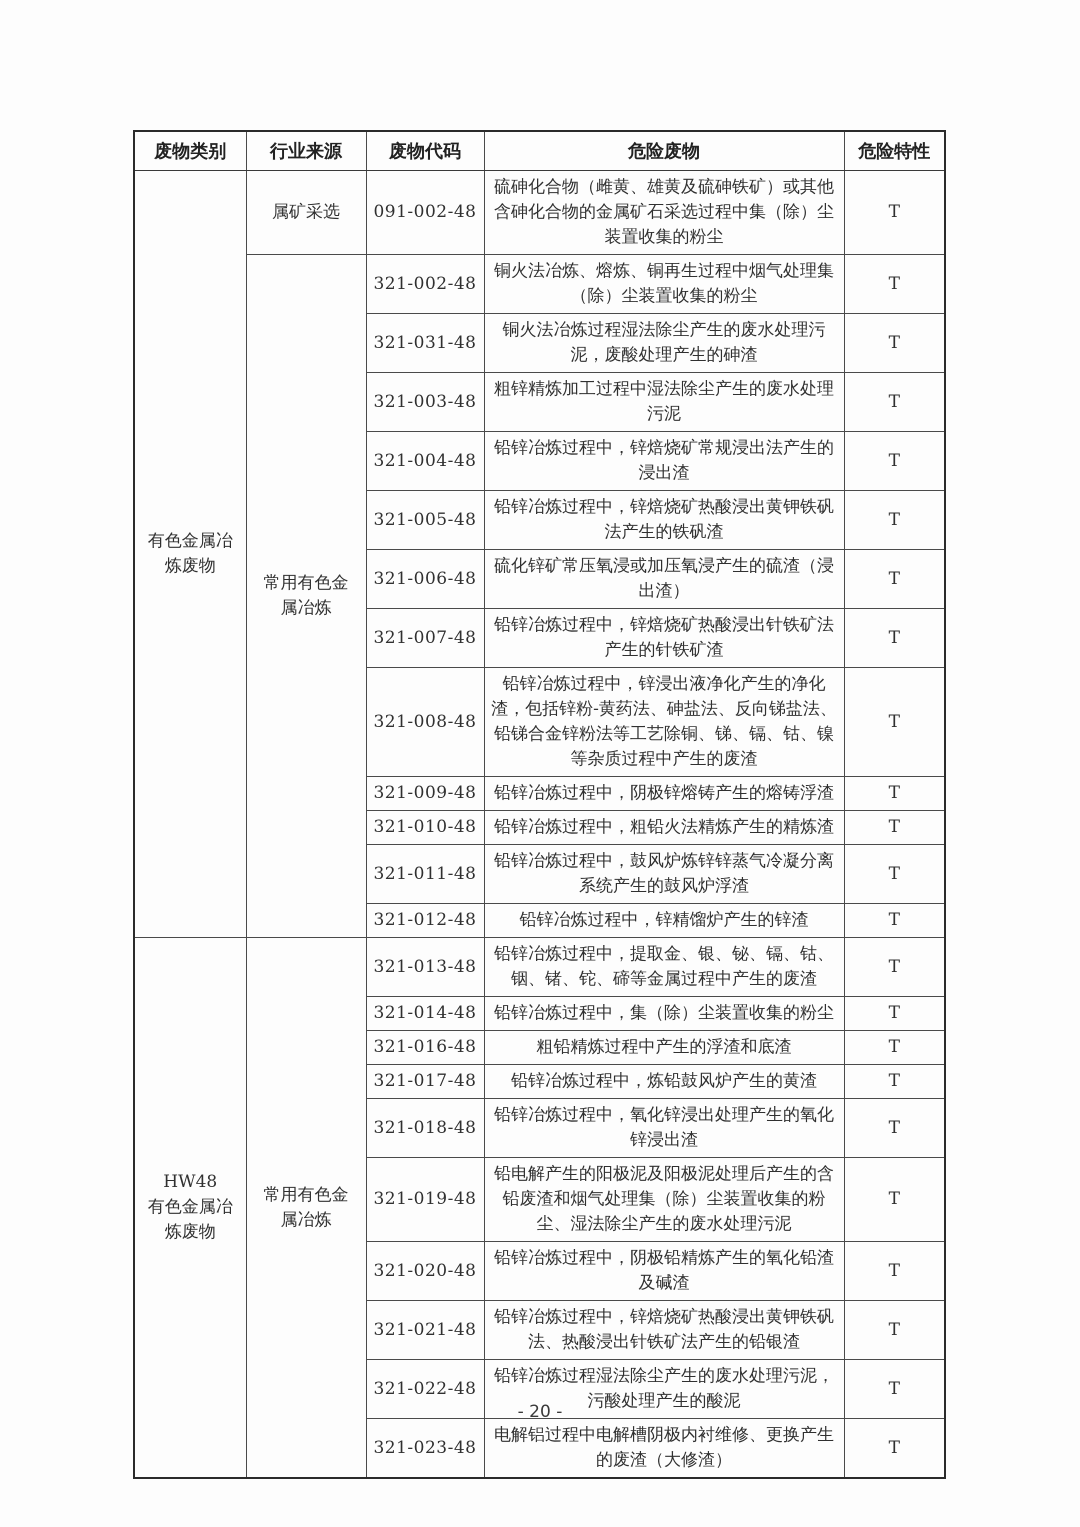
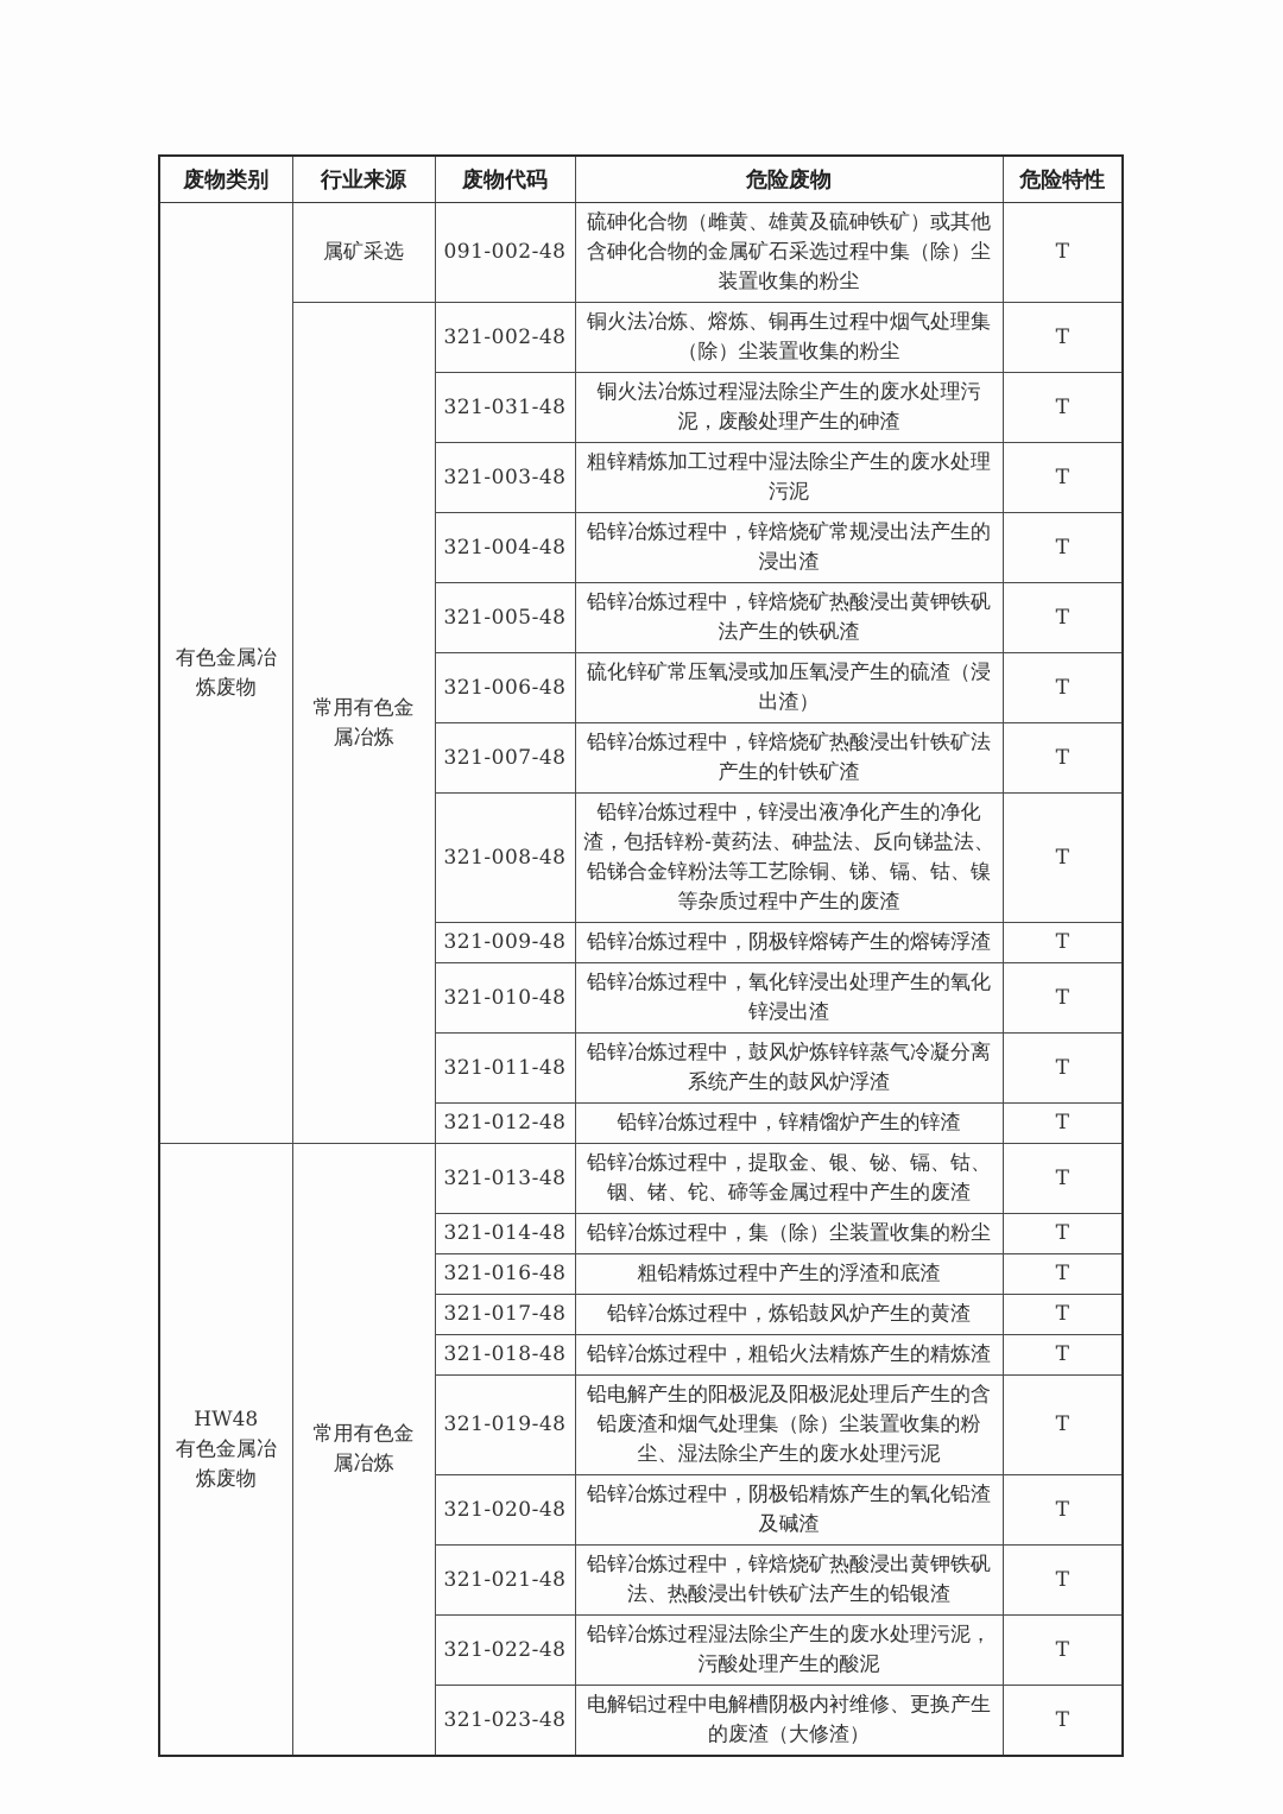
  废物类别	行业来源	废物代码	危险废物	危险特性
  有色金属冶 炼废物	属矿采选	091-002-48	硫砷化合物（雌黄、雄黄及硫砷铁矿）或其他含砷化合物的金属矿石采选过程中集（除）尘装置收集的粉尘	T
  常用有色金 属冶炼	321-002-48	铜火法冶炼、熔炼、铜再生过程中烟气处理集（除）尘装置收集的粉尘	T
  321-031-48	铜火法冶炼过程湿法除尘产生的废水处理污泥，废酸处理产生的砷渣	T
  321-003-48	粗锌精炼加工过程中湿法除尘产生的废水处理污泥	T
  321-004-48	铅锌冶炼过程中，锌焙烧矿常规浸出法产生的浸出渣	T
  321-005-48	铅锌冶炼过程中，锌焙烧矿热酸浸出黄钾铁矾法产生的铁矾渣	T
  321-006-48	硫化锌矿常压氧浸或加压氧浸产生的硫渣（浸出渣）	T
  321-007-48	铅锌冶炼过程中，锌焙烧矿热酸浸出针铁矿法产生的针铁矿渣	T
  321-008-48	铅锌冶炼过程中，锌浸出液净化产生的净化渣，包括锌粉-黄药法、砷盐法、反向锑盐法、铅锑合金锌粉法等工艺除铜、锑、镉、钴、镍等杂质过程中产生的废渣	T
  321-009-48	铅锌冶炼过程中，阴极锌熔铸产生的熔铸浮渣	T
- 321-010-48	铅锌冶炼过程中，粗铅火法精炼产生的精炼渣	T
+ 321-010-48	铅锌冶炼过程中，氧化锌浸出处理产生的氧化锌浸出渣	T
  321-011-48	铅锌冶炼过程中，鼓风炉炼锌锌蒸气冷凝分离系统产生的鼓风炉浮渣	T
  321-012-48	铅锌冶炼过程中，锌精馏炉产生的锌渣	T
  HW48 有色金属冶 炼废物	常用有色金 属冶炼	321-013-48	铅锌冶炼过程中，提取金、银、铋、镉、钴、铟、锗、铊、碲等金属过程中产生的废渣	T
  321-014-48	铅锌冶炼过程中，集（除）尘装置收集的粉尘	T
  321-016-48	粗铅精炼过程中产生的浮渣和底渣	T
  321-017-48	铅锌冶炼过程中，炼铅鼓风炉产生的黄渣	T
- 321-018-48	铅锌冶炼过程中，氧化锌浸出处理产生的氧化锌浸出渣	T
+ 321-018-48	铅锌冶炼过程中，粗铅火法精炼产生的精炼渣	T
  321-019-48	铅电解产生的阳极泥及阳极泥处理后产生的含铅废渣和烟气处理集（除）尘装置收集的粉尘、湿法除尘产生的废水处理污泥	T
  321-020-48	铅锌冶炼过程中，阴极铅精炼产生的氧化铅渣及碱渣	T
  321-021-48	铅锌冶炼过程中，锌焙烧矿热酸浸出黄钾铁矾法、热酸浸出针铁矿法产生的铅银渣	T
  321-022-48	铅锌冶炼过程湿法除尘产生的废水处理污泥，污酸处理产生的酸泥	T
  321-023-48	电解铝过程中电解槽阴极内衬维修、更换产生的废渣（大修渣）	T
- - 20 -
